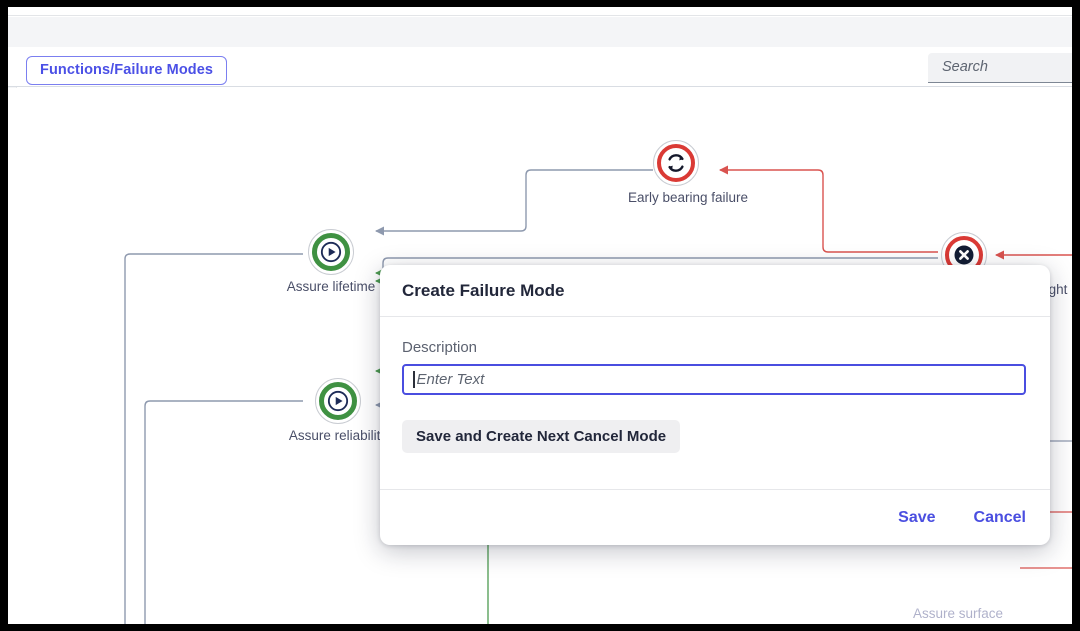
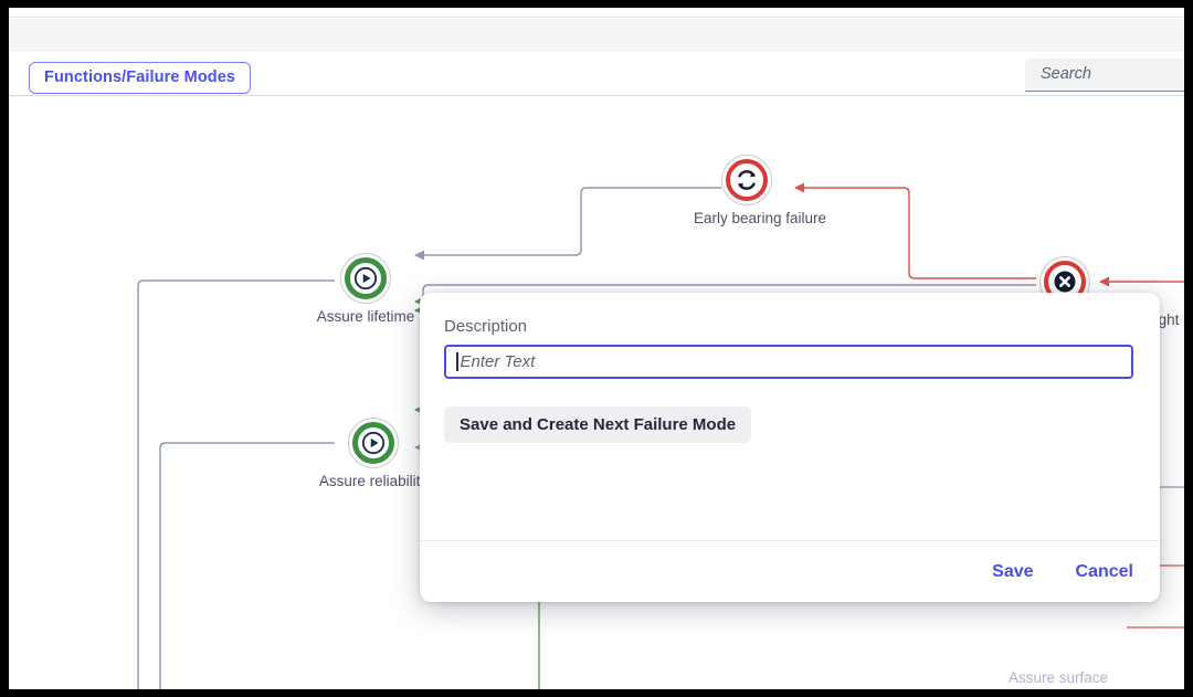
  Functions/Failure Modes
  Search
  Early bearing failure
  Assure lifetime
  Assure reliabilit
  Assure surface
- Create Failure Mode
  Description
  Enter Text
- Save and Create Next Cancel Mode
+ Save and Create Next Failure Mode
  Save
  Cancel
